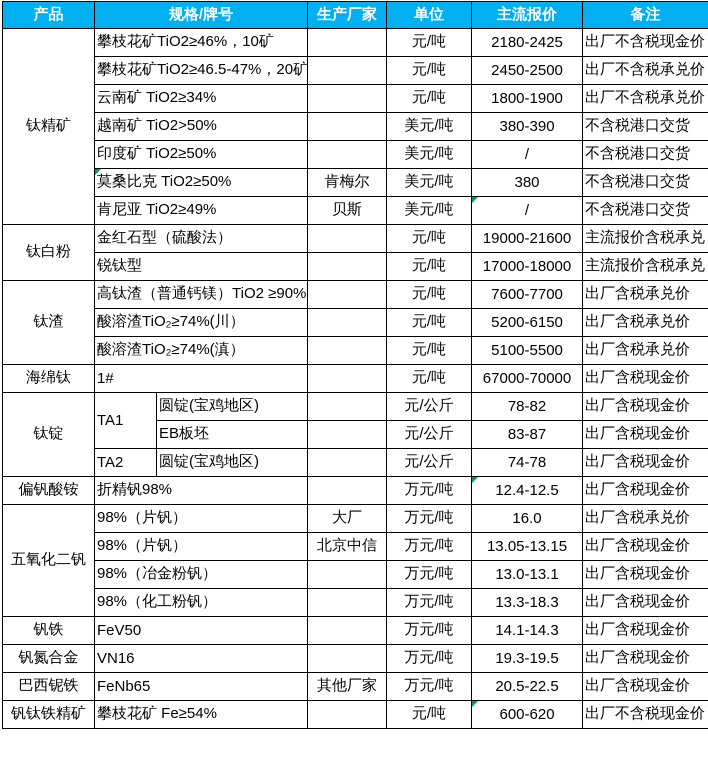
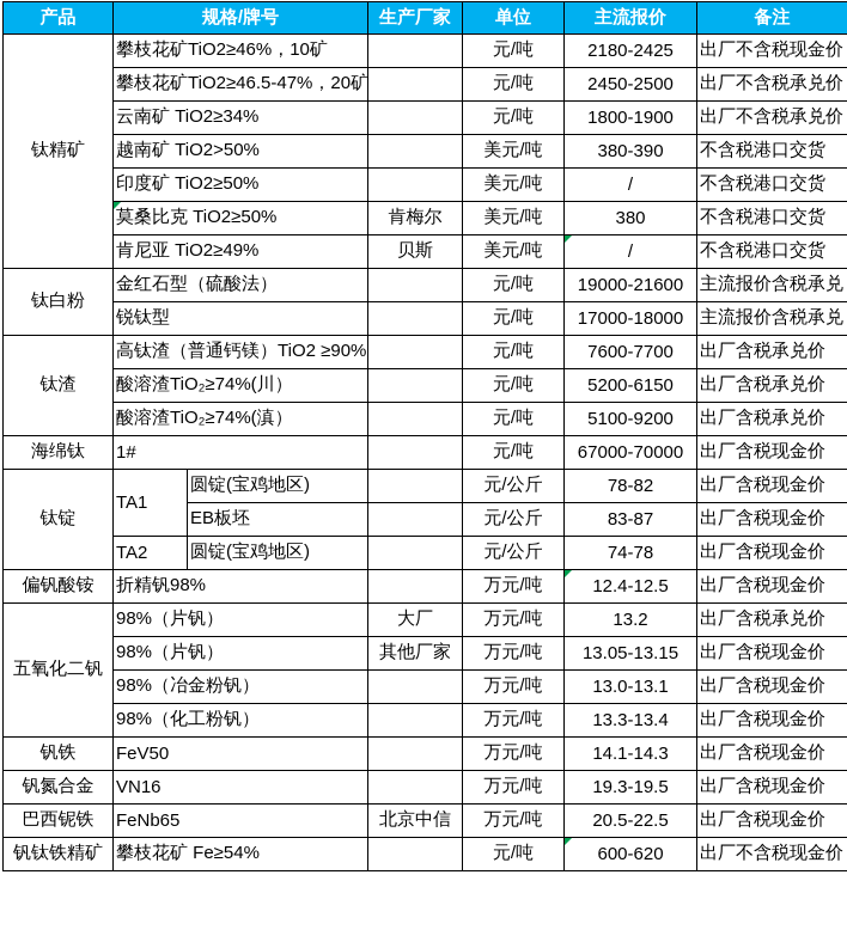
  产品	规格/牌号	生产厂家	单位	主流报价	备注
  钛精矿	攀枝花矿TiO2≥46%，10矿		元/吨	2180-2425	出厂不含税现金价
  攀枝花矿TiO2≥46.5-47%，20矿		元/吨	2450-2500	出厂不含税承兑价
  云南矿 TiO2≥34%		元/吨	1800-1900	出厂不含税承兑价
  越南矿 TiO2>50%		美元/吨	380-390	不含税港口交货
  印度矿 TiO2≥50%		美元/吨	/	不含税港口交货
  莫桑比克 TiO2≥50%	肯梅尔	美元/吨	380	不含税港口交货
  肯尼亚 TiO2≥49%	贝斯	美元/吨	/	不含税港口交货
  钛白粉	金红石型（硫酸法）		元/吨	19000-21600	主流报价含税承兑
  锐钛型		元/吨	17000-18000	主流报价含税承兑
  钛渣	高钛渣（普通钙镁）TiO2 ≥90%		元/吨	7600-7700	出厂含税承兑价
  酸溶渣TiO₂≥74%(川）		元/吨	5200-6150	出厂含税承兑价
- 酸溶渣TiO₂≥74%(滇）		元/吨	5100-5500	出厂含税承兑价
+ 酸溶渣TiO₂≥74%(滇）		元/吨	5100-9200	出厂含税承兑价
  海绵钛	1#		元/吨	67000-70000	出厂含税现金价
  钛锭	TA1	圆锭(宝鸡地区)		元/公斤	78-82	出厂含税现金价
  EB板坯		元/公斤	83-87	出厂含税现金价
  TA2	圆锭(宝鸡地区)		元/公斤	74-78	出厂含税现金价
  偏钒酸铵	折精钒98%		万元/吨	12.4-12.5	出厂含税现金价
- 五氧化二钒	98%（片钒）	大厂	万元/吨	16.0	出厂含税承兑价
+ 五氧化二钒	98%（片钒）	大厂	万元/吨	13.2	出厂含税承兑价
- 98%（片钒）	北京中信	万元/吨	13.05-13.15	出厂含税现金价
+ 98%（片钒）	其他厂家	万元/吨	13.05-13.15	出厂含税现金价
  98%（冶金粉钒）		万元/吨	13.0-13.1	出厂含税现金价
- 98%（化工粉钒）		万元/吨	13.3-18.3	出厂含税现金价
+ 98%（化工粉钒）		万元/吨	13.3-13.4	出厂含税现金价
  钒铁	FeV50		万元/吨	14.1-14.3	出厂含税现金价
  钒氮合金	VN16		万元/吨	19.3-19.5	出厂含税现金价
- 巴西铌铁	FeNb65	其他厂家	万元/吨	20.5-22.5	出厂含税现金价
+ 巴西铌铁	FeNb65	北京中信	万元/吨	20.5-22.5	出厂含税现金价
  钒钛铁精矿	攀枝花矿 Fe≥54%		元/吨	600-620	出厂不含税现金价
